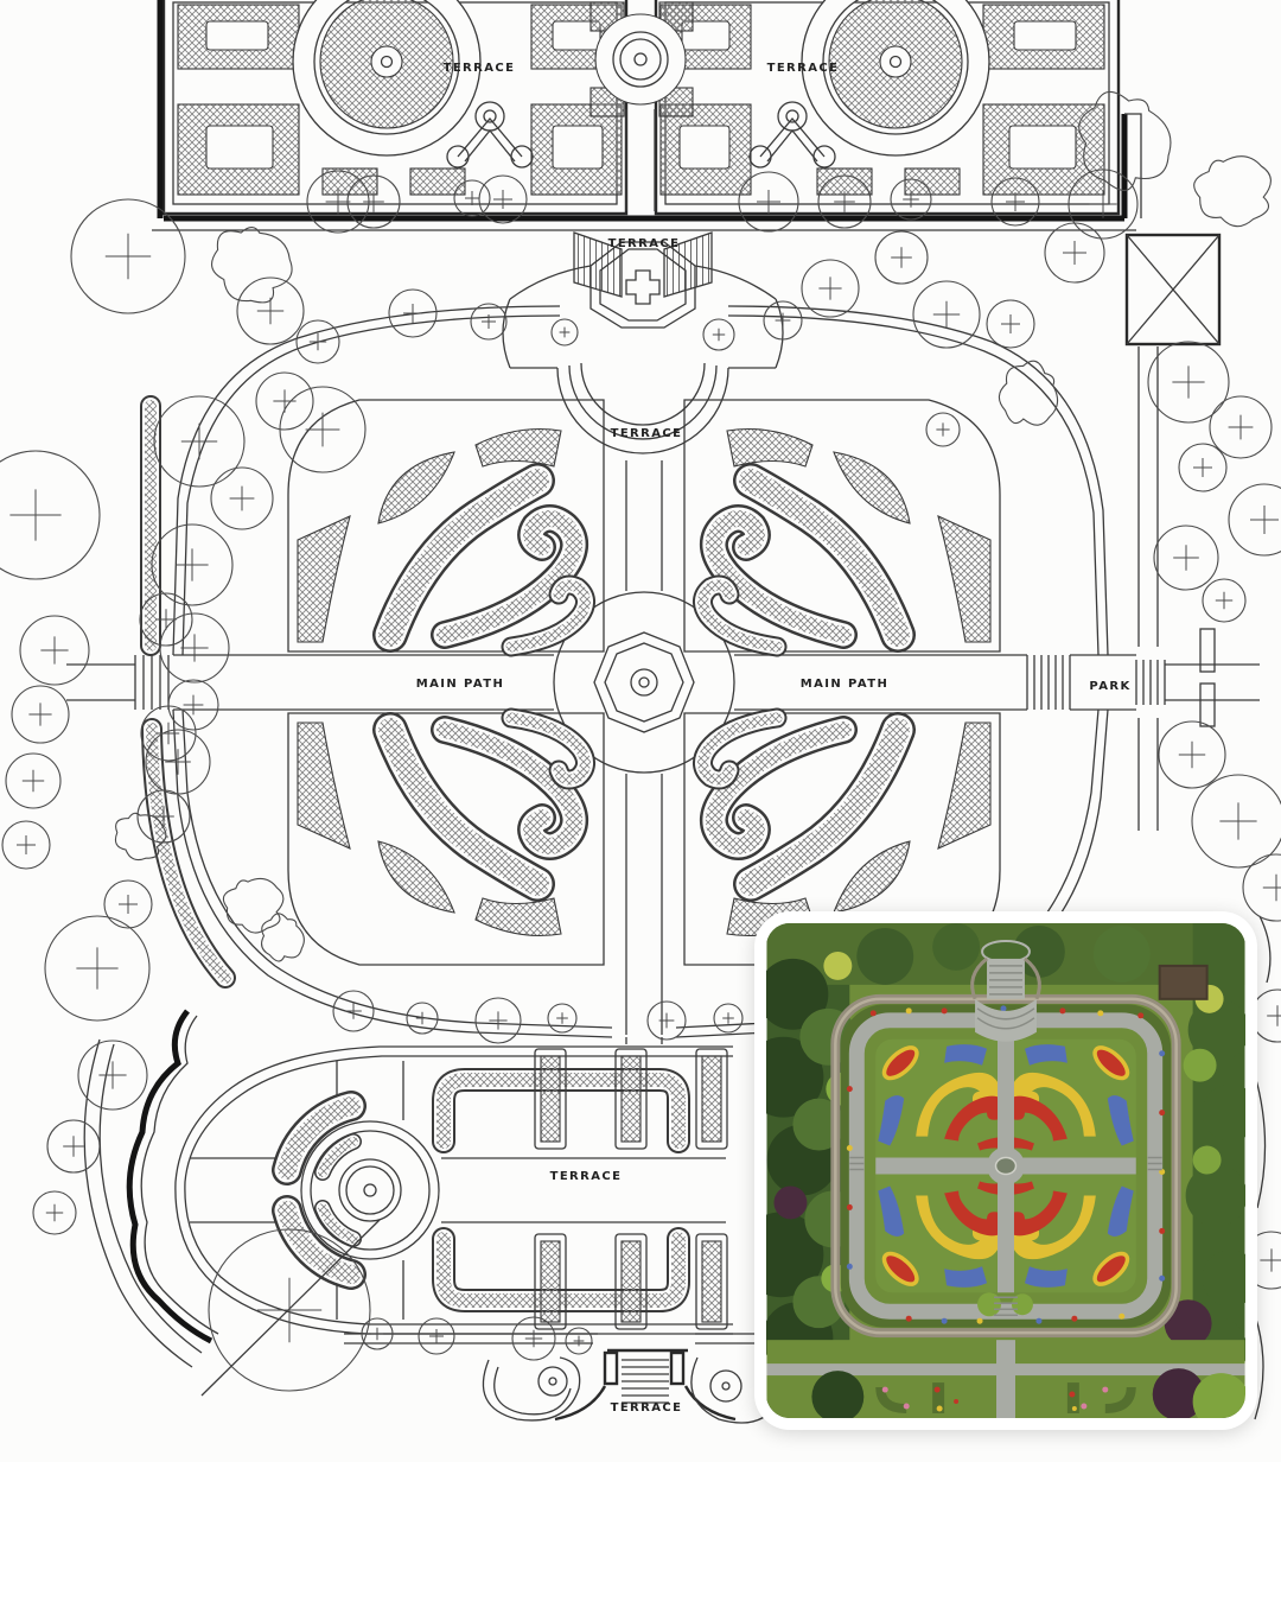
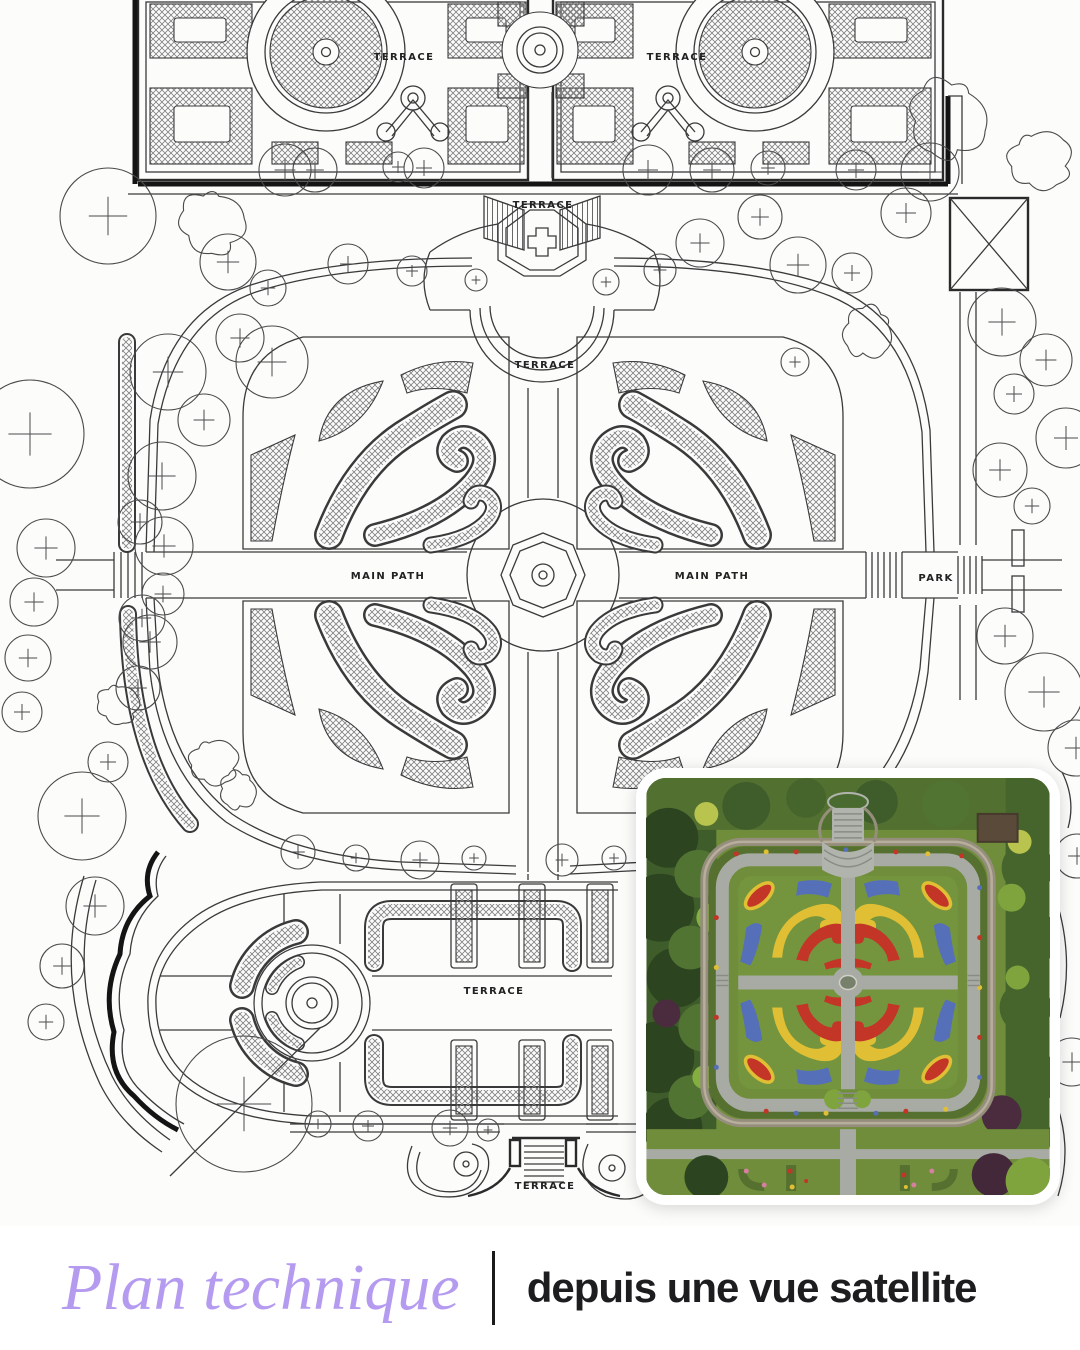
  TERRACE
  TERRACE
  TERRACE
  TERRACE
  MAIN PATH
  MAIN PATH
  PARK
  TERRACE
  TERRACE
+ Plan technique
+ depuis une vue satellite
